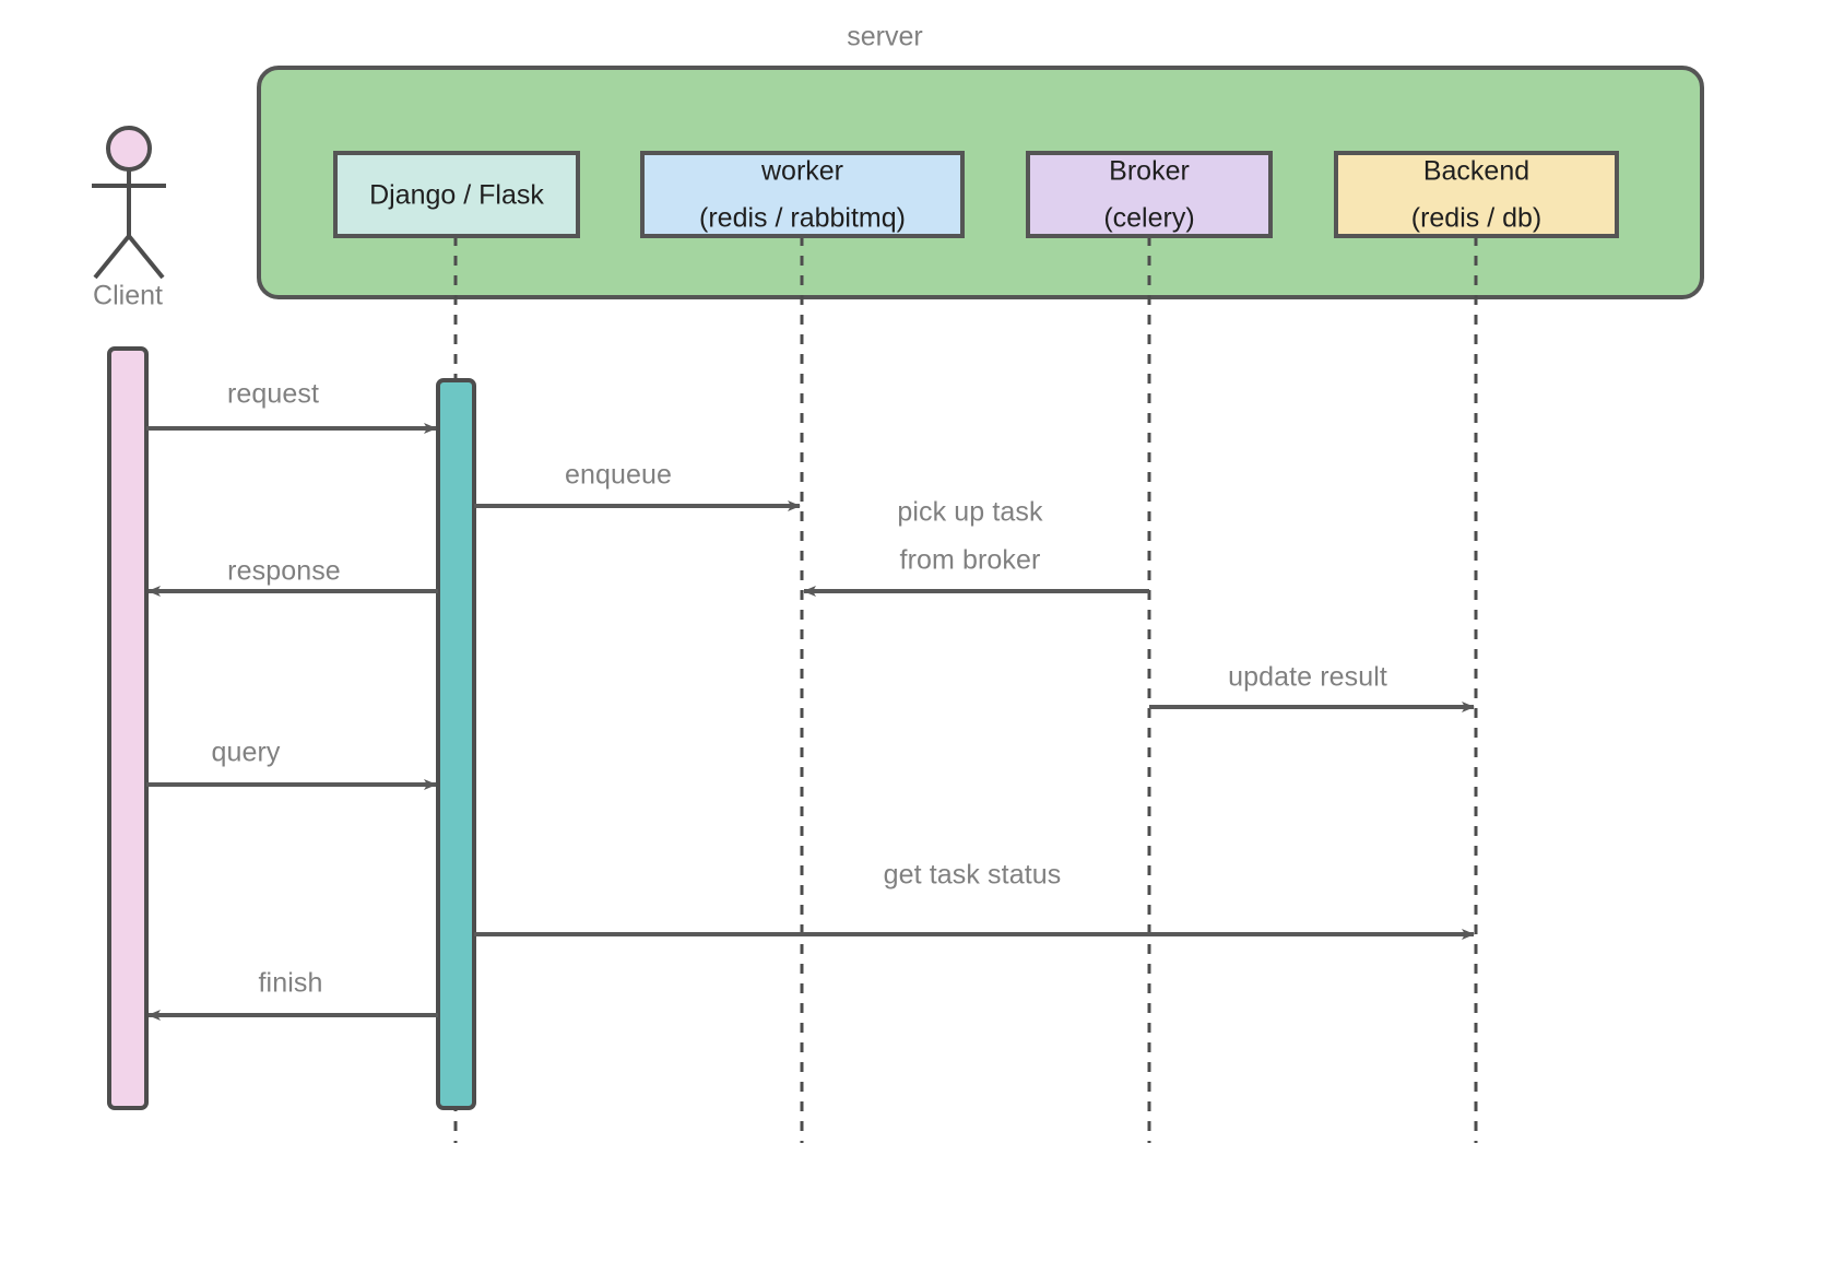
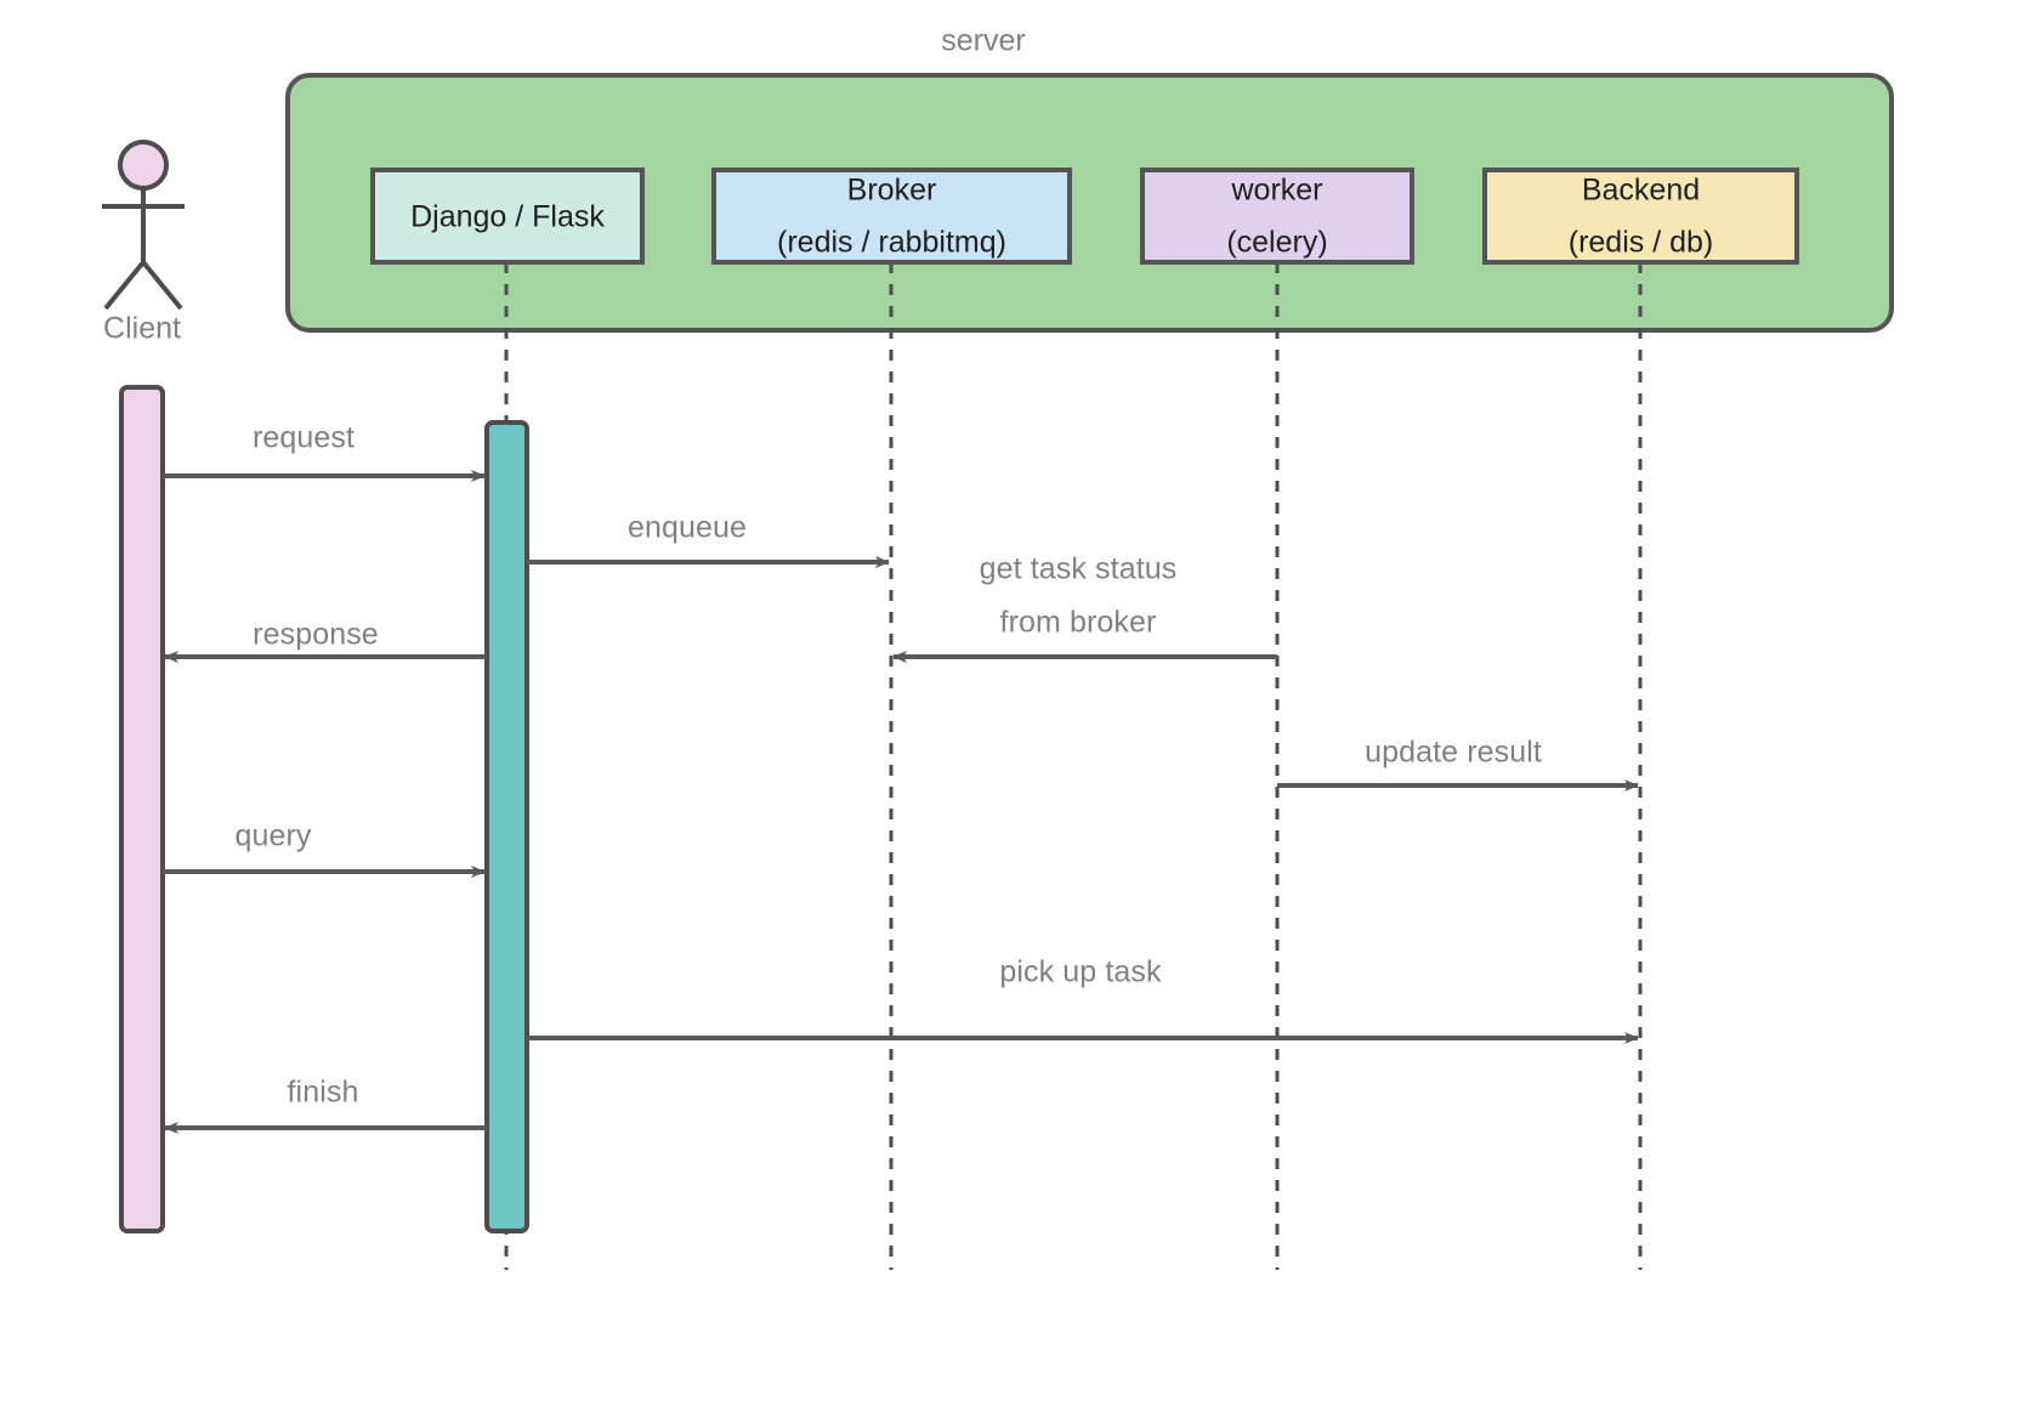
  server
  Client
  Django / Flask
- worker
+ Broker
  (redis / rabbitmq)
- Broker
+ worker
  (celery)
  Backend
  (redis / db)
  request
  enqueue
- pick up task
+ get task status
  from broker
  response
  update result
  query
- get task status
+ pick up task
  finish
